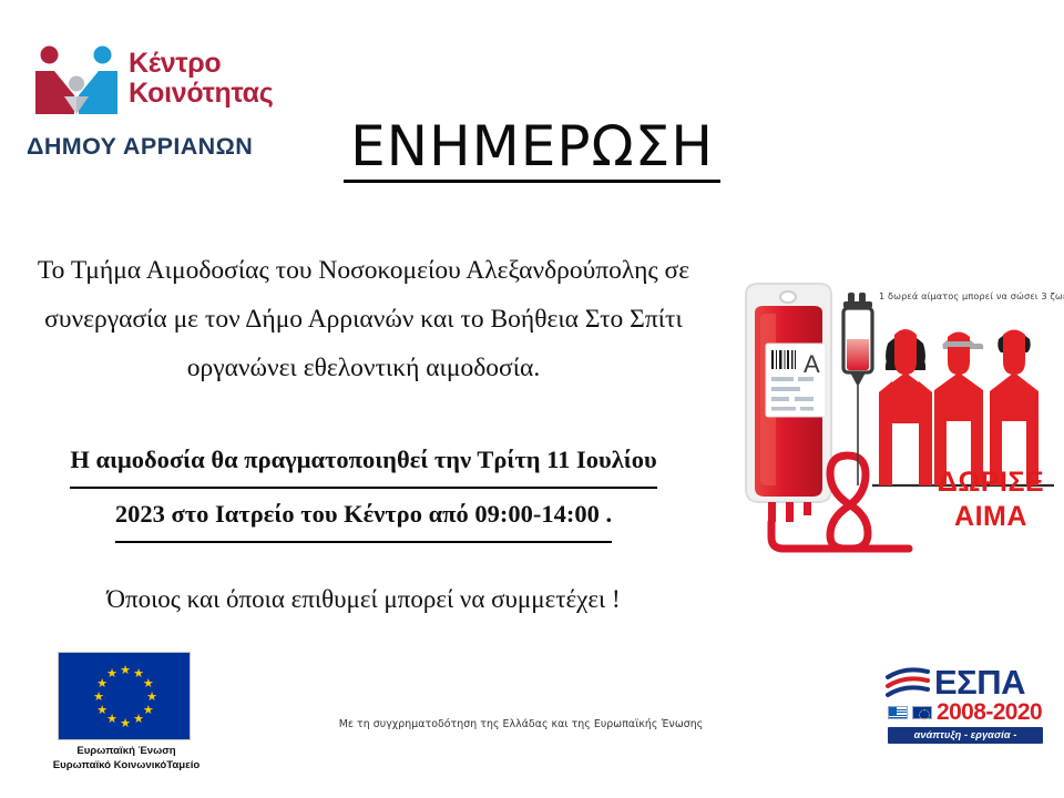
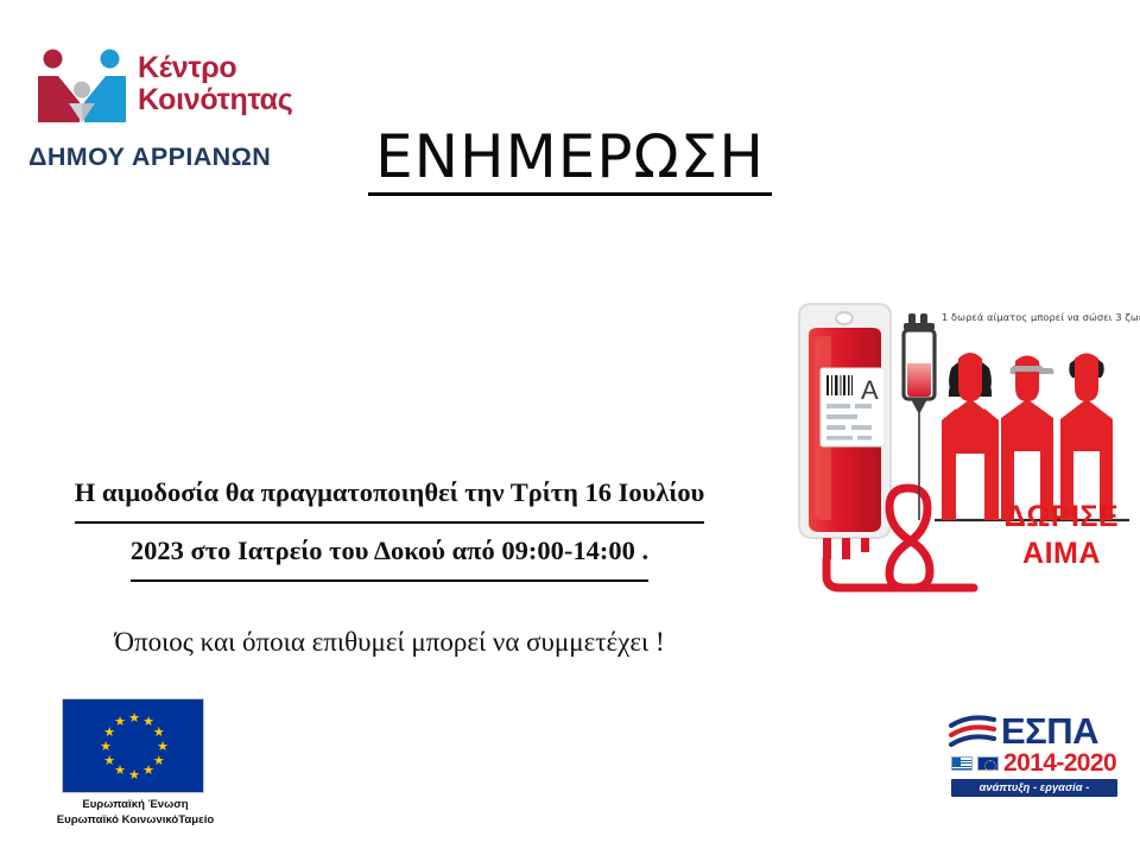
  Κέντρο
  Κοινότητας
  ΔΗΜΟΥ ΑΡΡΙΑΝΩΝ
  ΕΝΗΜΕΡΩΣΗ
- Το Τμήμα Αιμοδοσίας του Νοσοκομείου Αλεξανδρούπολης σε
- συνεργασία με τον Δήμο Αρριανών και το Βοήθεια Στο Σπίτι
- οργανώνει εθελοντική αιμοδοσία.
- Η αιμοδοσία θα πραγματοποιηθεί την Τρίτη 11 Ιουλίου
+ Η αιμοδοσία θα πραγματοποιηθεί την Τρίτη 16 Ιουλίου
- 2023 στο Ιατρείο του Κέντρο από 09:00-14:00 .
+ 2023 στο Ιατρείο του Δοκού από 09:00-14:00 .
  Όποιος και όποια επιθυμεί μπορεί να συμμετέχει !
  A
  1 δωρεά αίματος μπορεί να σώσει 3 ζω
  ΔΩΡΙΣΕ
  ΑΙΜΑ
  ★
  ★
  ★
  ★
  ★
  ★
  ★
  ★
  ★
  ★
  ★
  ★
  Ευρωπαϊκή Ένωση
  Ευρωπαϊκό ΚοινωνικόΤαμείο
- Με τη συγχρηματοδότηση της Ελλάδας και της Ευρωπαϊκής Ένωσης
  ΕΣΠΑ
- 2008-2020
+ 2014-2020
